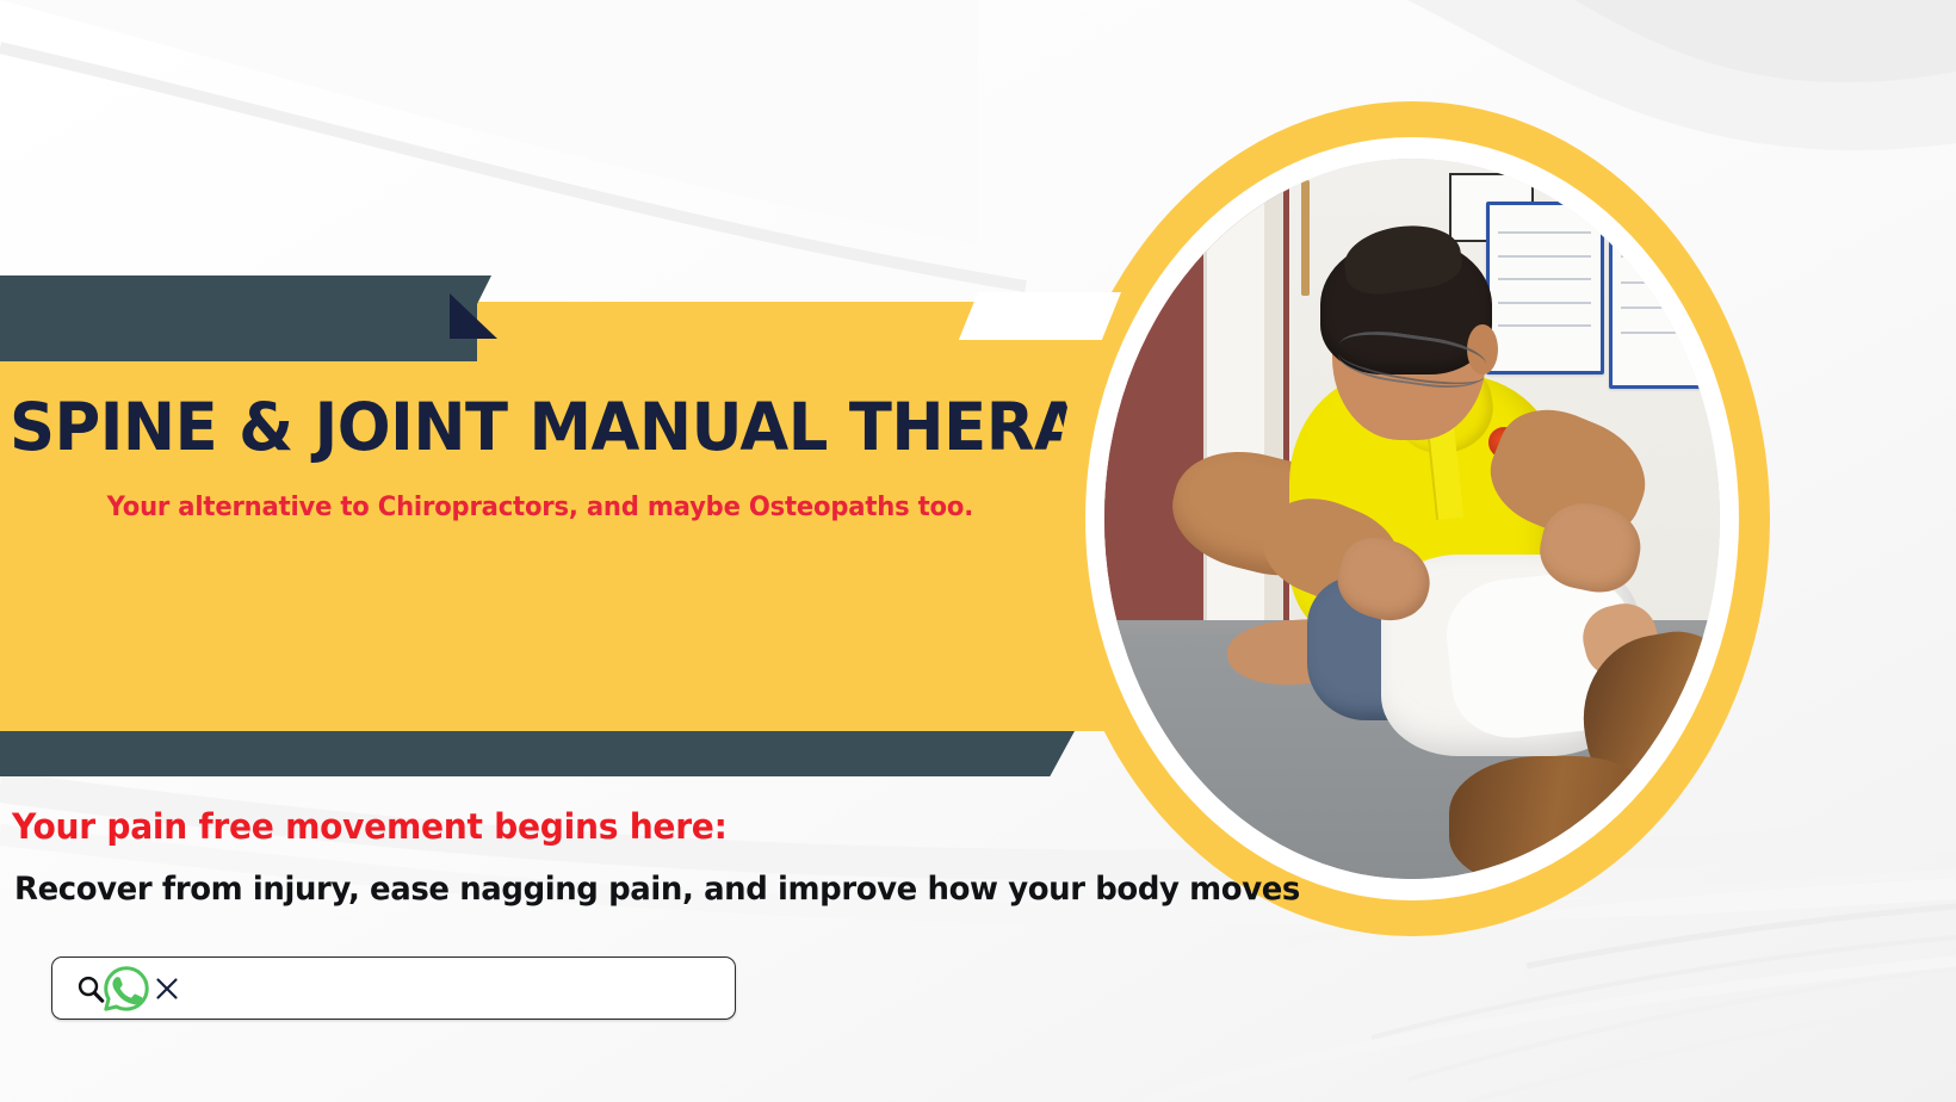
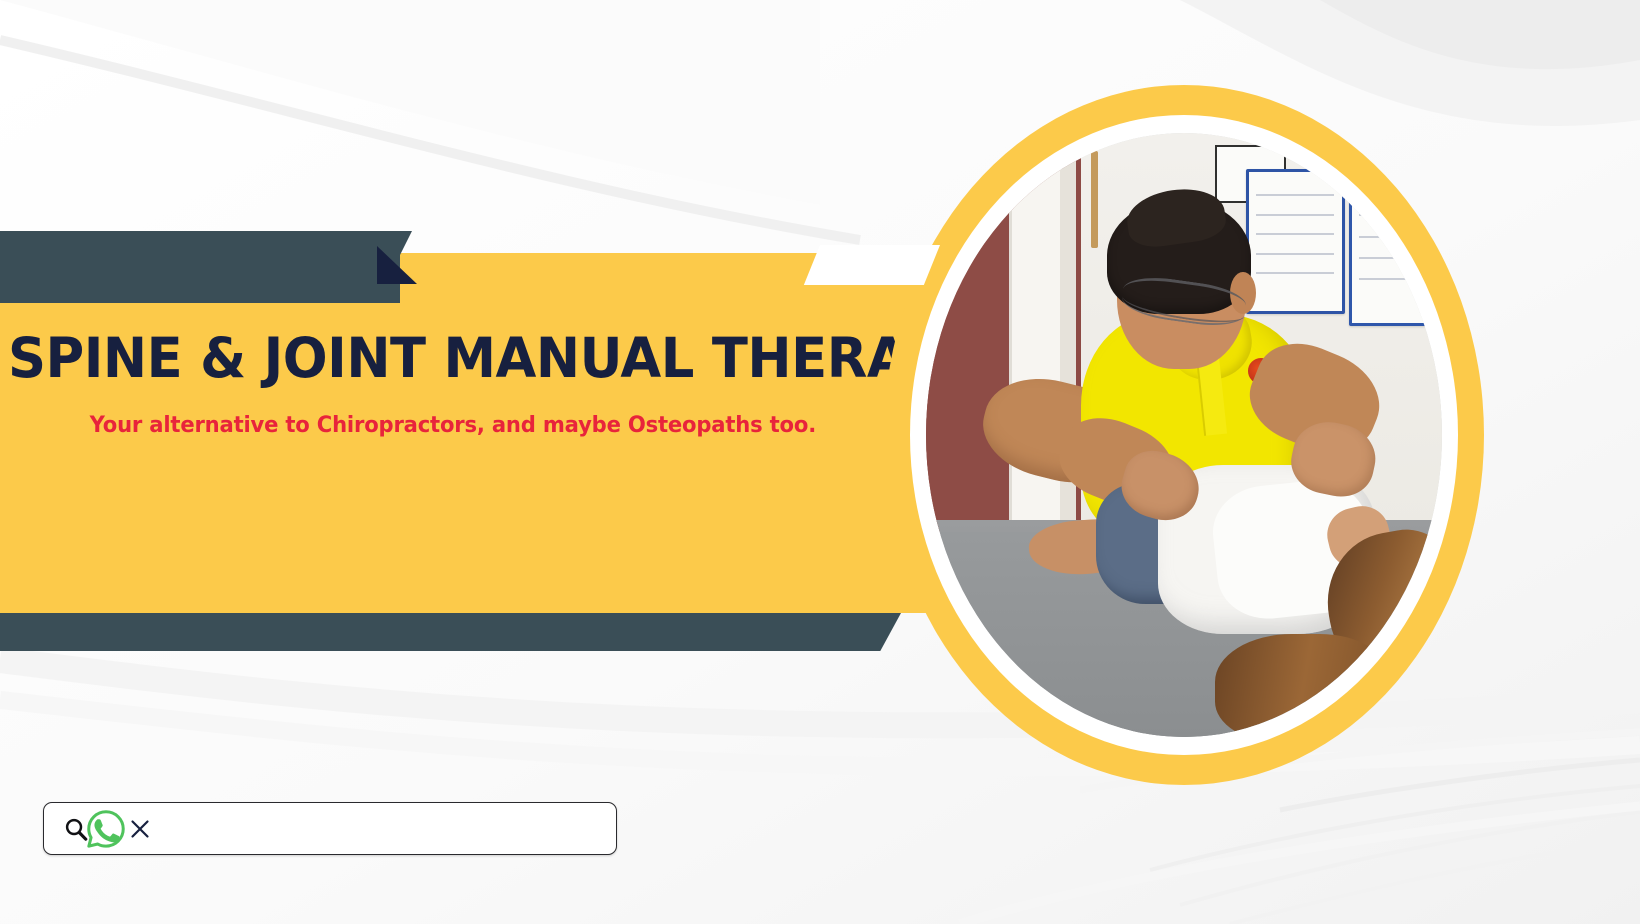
  SPINE & JOINT MANUAL THERA
  Your alternative to Chiropractors, and maybe Osteopaths too.
- Your pain free movement begins here:
- Recover from injury, ease nagging pain, and improve how your body moves
